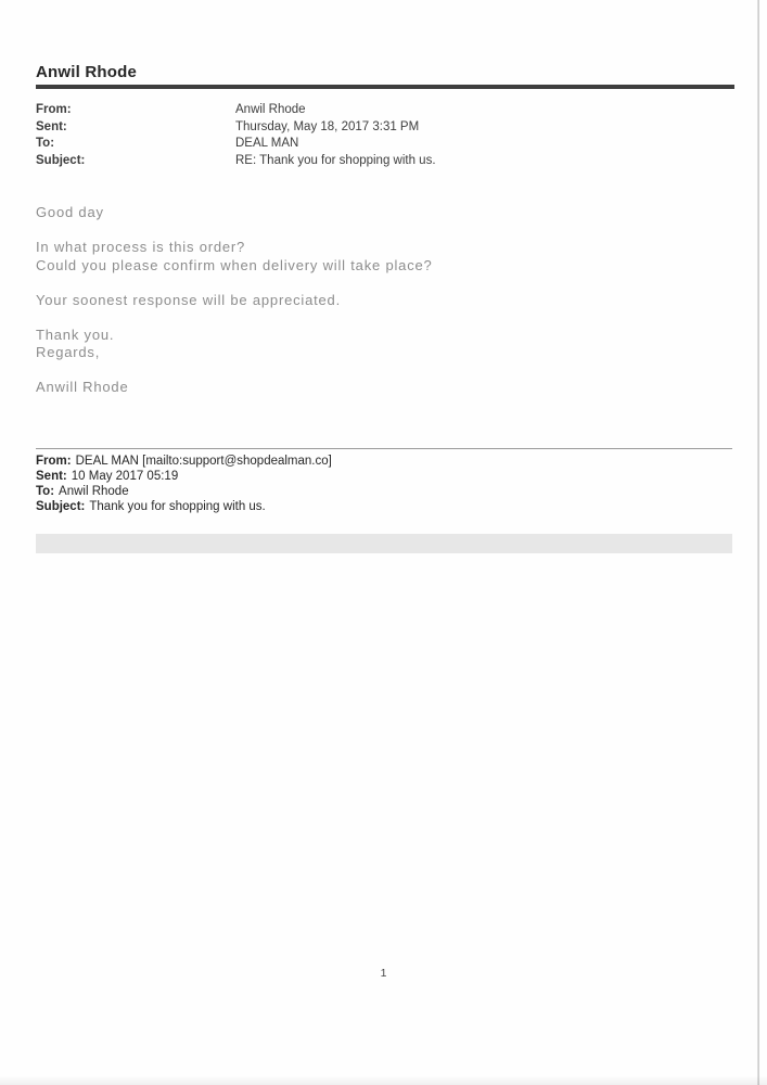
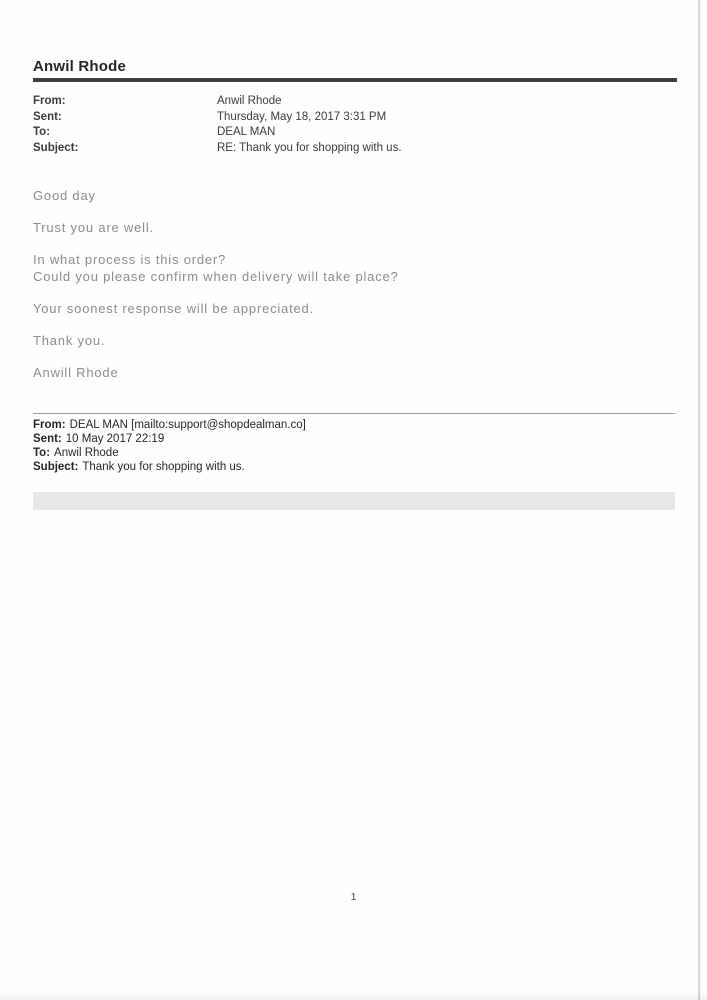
  Anwil Rhode
  From:
  Anwil Rhode
  Sent:
  Thursday, May 18, 2017 3:31 PM
  To:
  DEAL MAN
  Subject:
  RE: Thank you for shopping with us.
  Good day
+ Trust you are well.
  In what process is this order?
  Could you please confirm when delivery will take place?
  Your soonest response will be appreciated.
  Thank you.
- Regards,
  Anwill Rhode
  From: DEAL MAN [mailto:support@shopdealman.co]
- Sent: 10 May 2017 05:19
+ Sent: 10 May 2017 22:19
  To: Anwil Rhode
  Subject: Thank you for shopping with us.
  1
